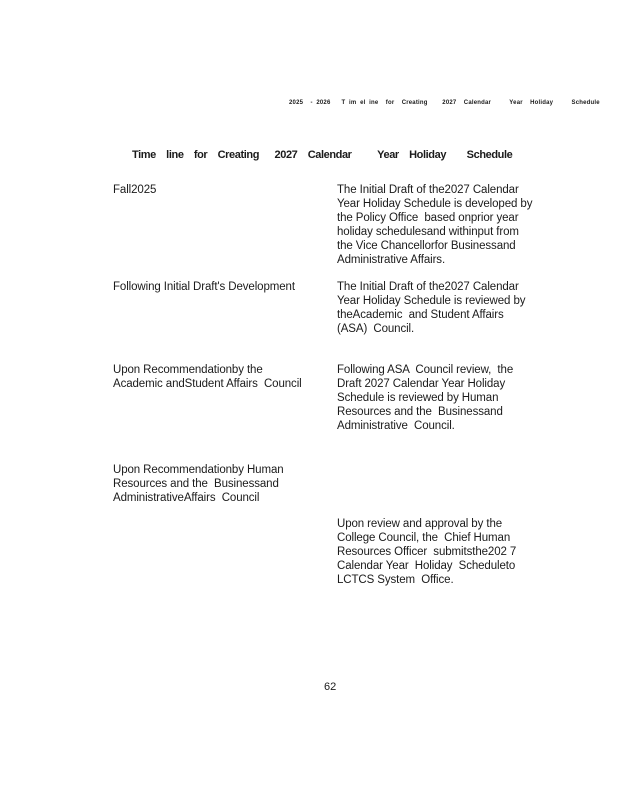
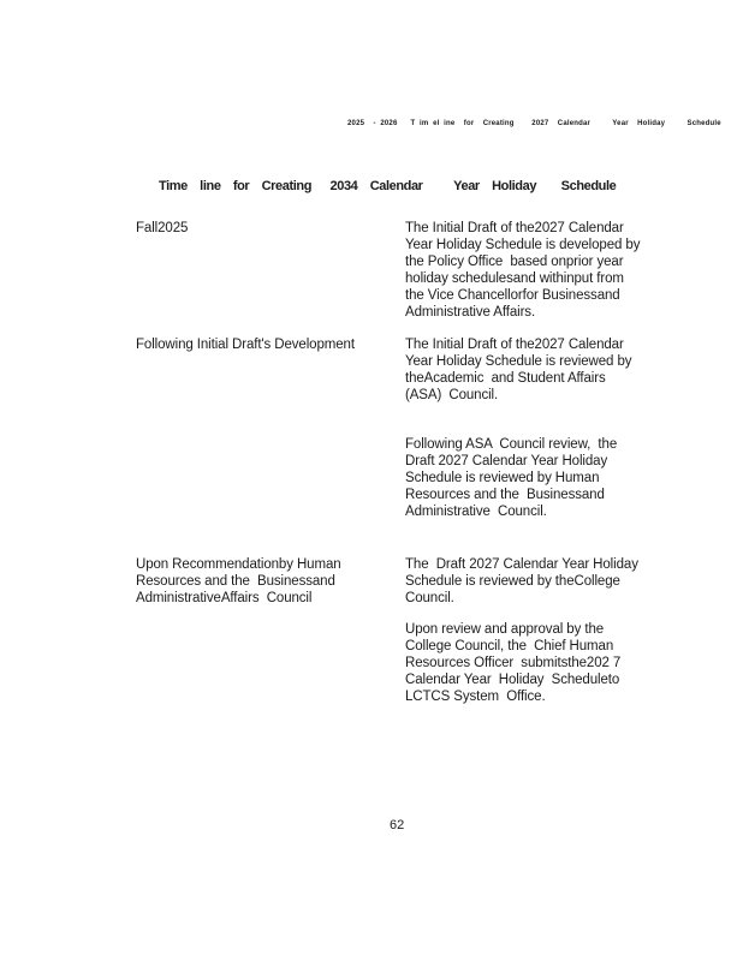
- Time line for Creating 2027 Calendar Year Holiday Schedule
+ Time line for Creating 2034 Calendar Year Holiday Schedule
  Fall2025
  The Initial Draft of the2027 Calendar
  Year Holiday Schedule is developed by
  the Policy Office based onprior year
  holiday schedulesand withinput from
  the Vice Chancellorfor Businessand
  Administrative Affairs.
  Following Initial Draft's Development
  The Initial Draft of the2027 Calendar
  Year Holiday Schedule is reviewed by
  theAcademic and Student Affairs
  (ASA) Council.
- Upon Recommendationby the
- Academic andStudent Affairs Council
  Following ASA Council review, the
  Draft 2027 Calendar Year Holiday
  Schedule is reviewed by Human
  Resources and the Businessand
  Administrative Council.
  Upon Recommendationby Human
  Resources and the Businessand
  AdministrativeAffairs Council
+ The Draft 2027 Calendar Year Holiday
+ Schedule is reviewed by theCollege
+ Council.
  Upon review and approval by the
  College Council, the Chief Human
  Resources Officer submitsthe202 7
  Calendar Year Holiday Scheduleto
  LCTCS System Office.
  62
